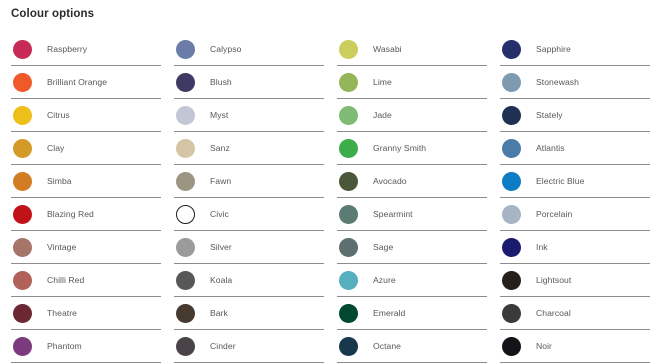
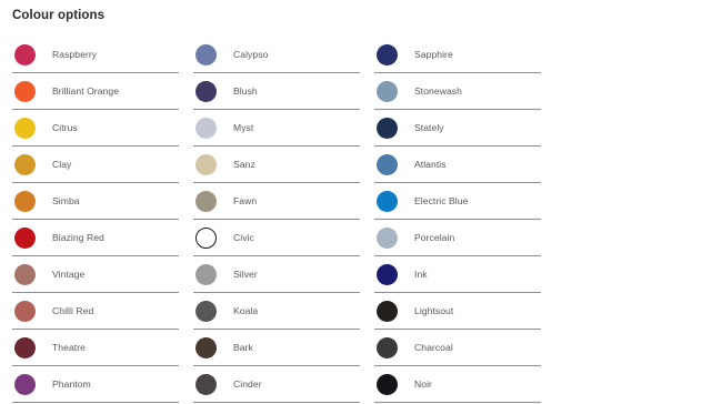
  Colour options
  Raspberry
  Brilliant Orange
  Citrus
  Clay
  Simba
  Blazing Red
  Vintage
  Chilli Red
  Theatre
  Phantom
  Calypso
  Blush
  Myst
  Sanz
  Fawn
  Civic
  Silver
  Koala
  Bark
  Cinder
- Wasabi
- Lime
- Jade
- Granny Smith
- Avocado
- Spearmint
- Sage
- Azure
- Emerald
- Octane
  Sapphire
  Stonewash
  Stately
  Atlantis
  Electric Blue
  Porcelain
  Ink
  Lightsout
  Charcoal
  Noir
